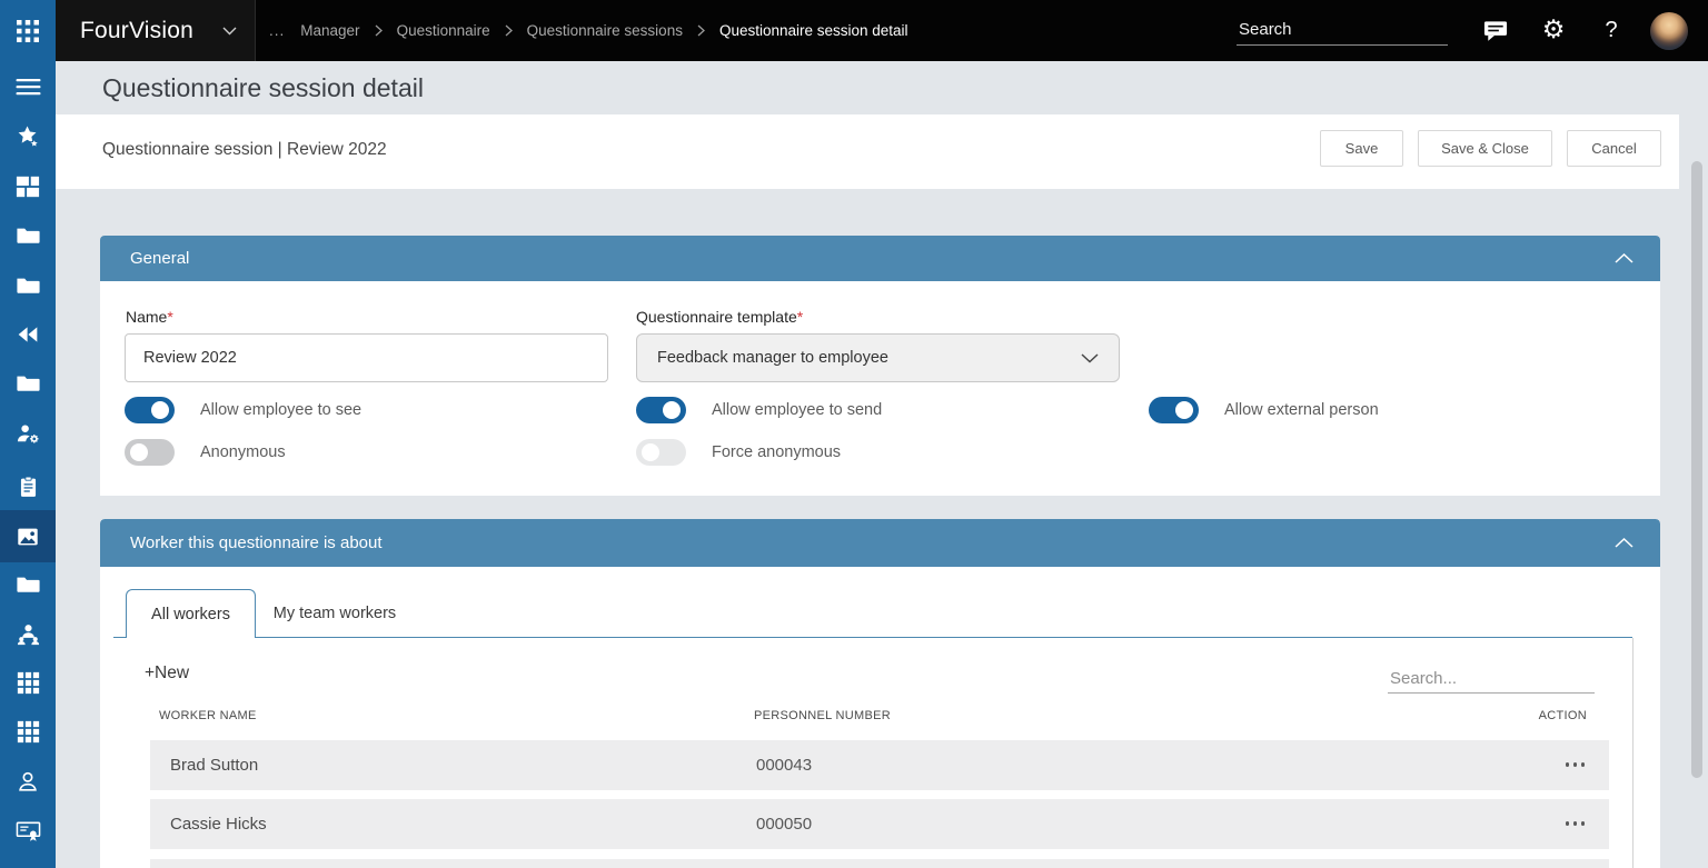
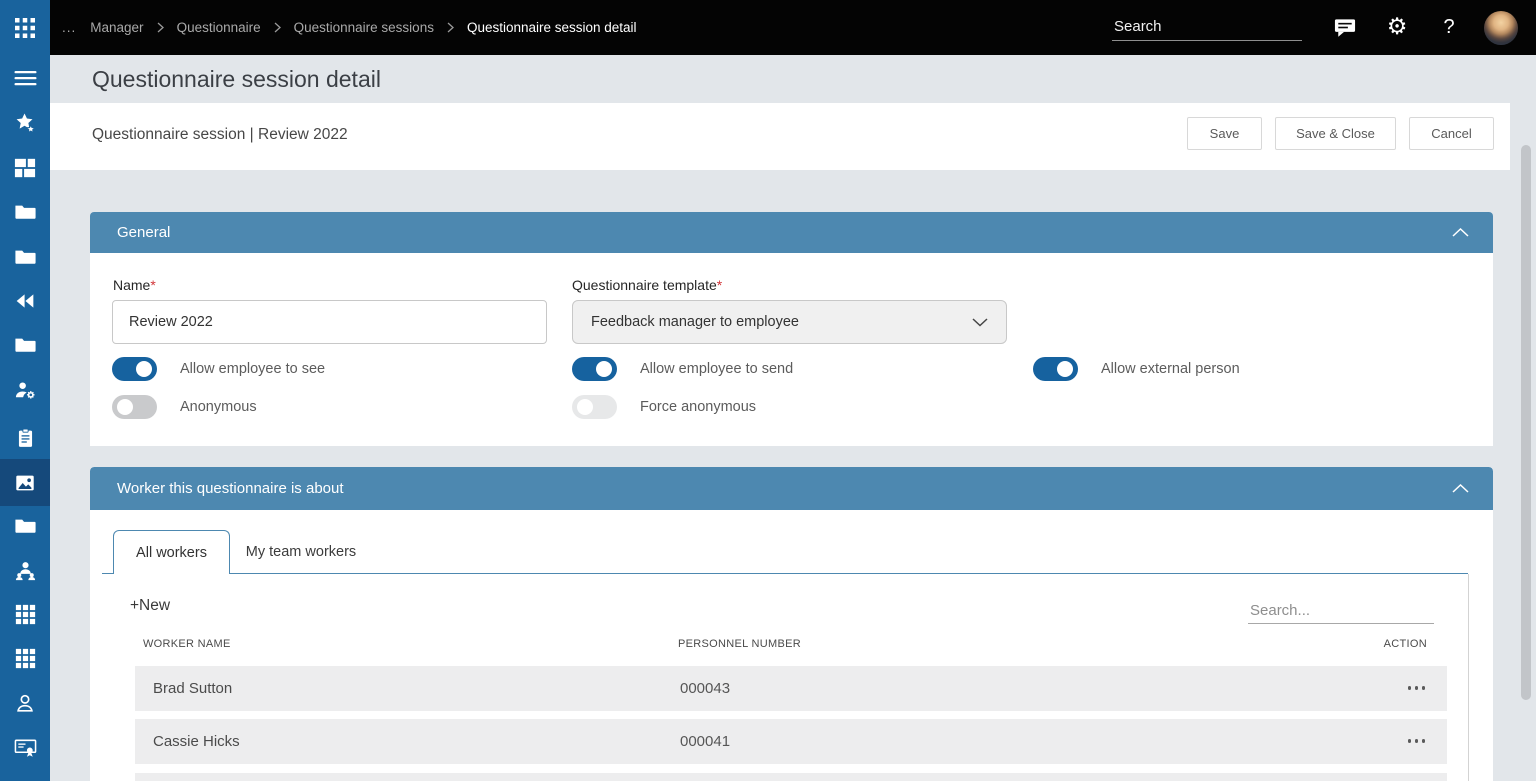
- FourVision
  ...
  Manager
  Questionnaire
  Questionnaire sessions
  Questionnaire session detail
  Search
  ⚙
  ?
  Questionnaire session detail
  Questionnaire session | Review 2022
  Save
  Save & Close
  Cancel
  General
  Name*
  Review 2022
  Questionnaire template*
  Feedback manager to employee
  Allow employee to see
  Allow employee to send
  Allow external person
  Anonymous
  Force anonymous
  Worker this questionnaire is about
  All workers
  My team workers
  +New
  Search...
  WORKER NAME
  PERSONNEL NUMBER
  ACTION
  Brad Sutton
  000043
  Cassie Hicks
- 000050
+ 000041
